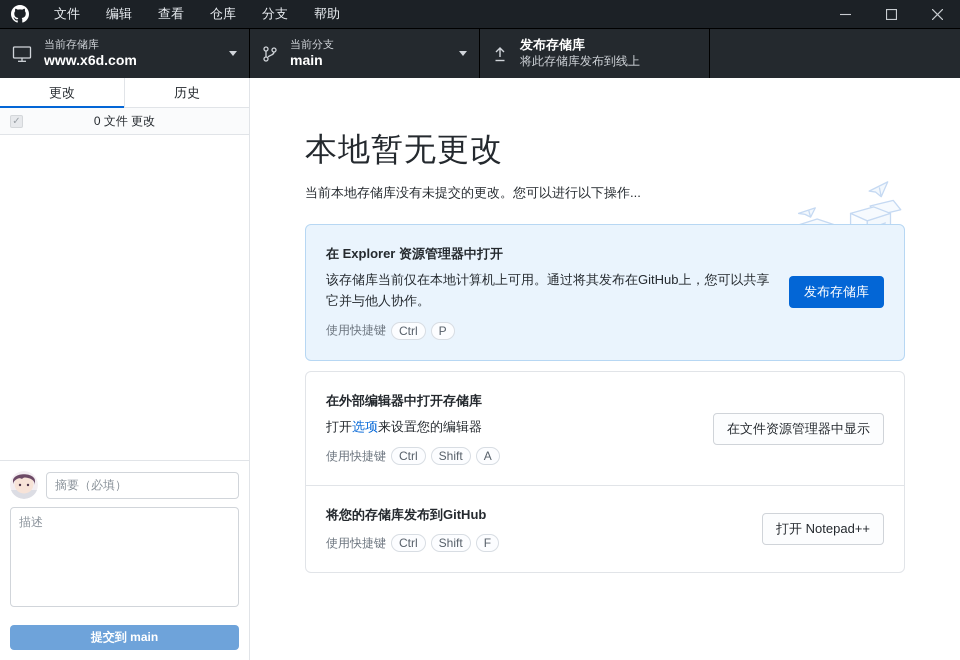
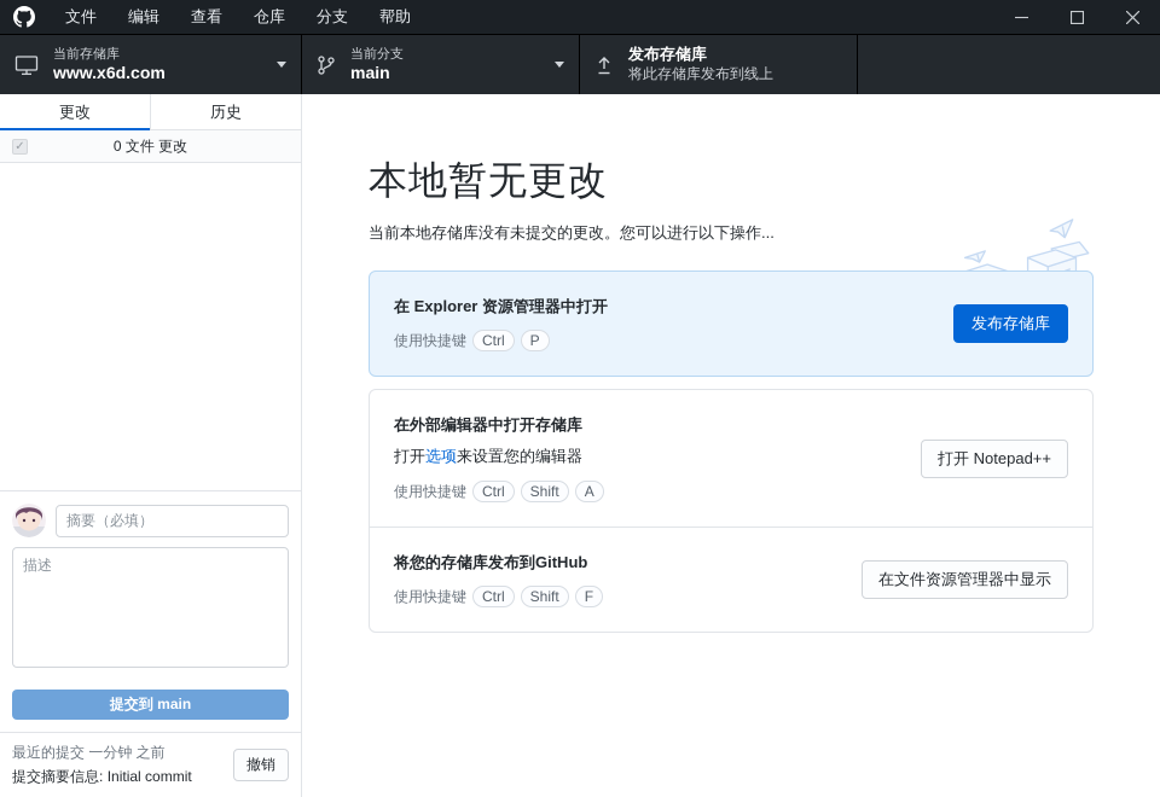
  文件
  编辑
  查看
  仓库
  分支
  帮助
  当前存储库
  www.x6d.com
  当前分支
  main
  发布存储库
  将此存储库发布到线上
  更改
  历史
  ✓
  0 文件 更改
  摘要（必填）
  描述 提交到 main
+ 最近的提交 一分钟 之前
+ 提交摘要信息: Initial commit
+ 撤销
  本地暂无更改
  当前本地存储库没有未提交的更改。您可以进行以下操作...
  在 Explorer 资源管理器中打开
- 该存储库当前仅在本地计算机上可用。通过将其发布在GitHub上，您可以共享它并与他人协作。
  使用快捷键
  Ctrl
  P
  发布存储库
  在外部编辑器中打开存储库
  打开选项来设置您的编辑器
  使用快捷键
  Ctrl
  Shift
  A
- 在文件资源管理器中显示
+ 打开 Notepad++
  将您的存储库发布到GitHub
  使用快捷键
  Ctrl
  Shift
  F
- 打开 Notepad++
+ 在文件资源管理器中显示
